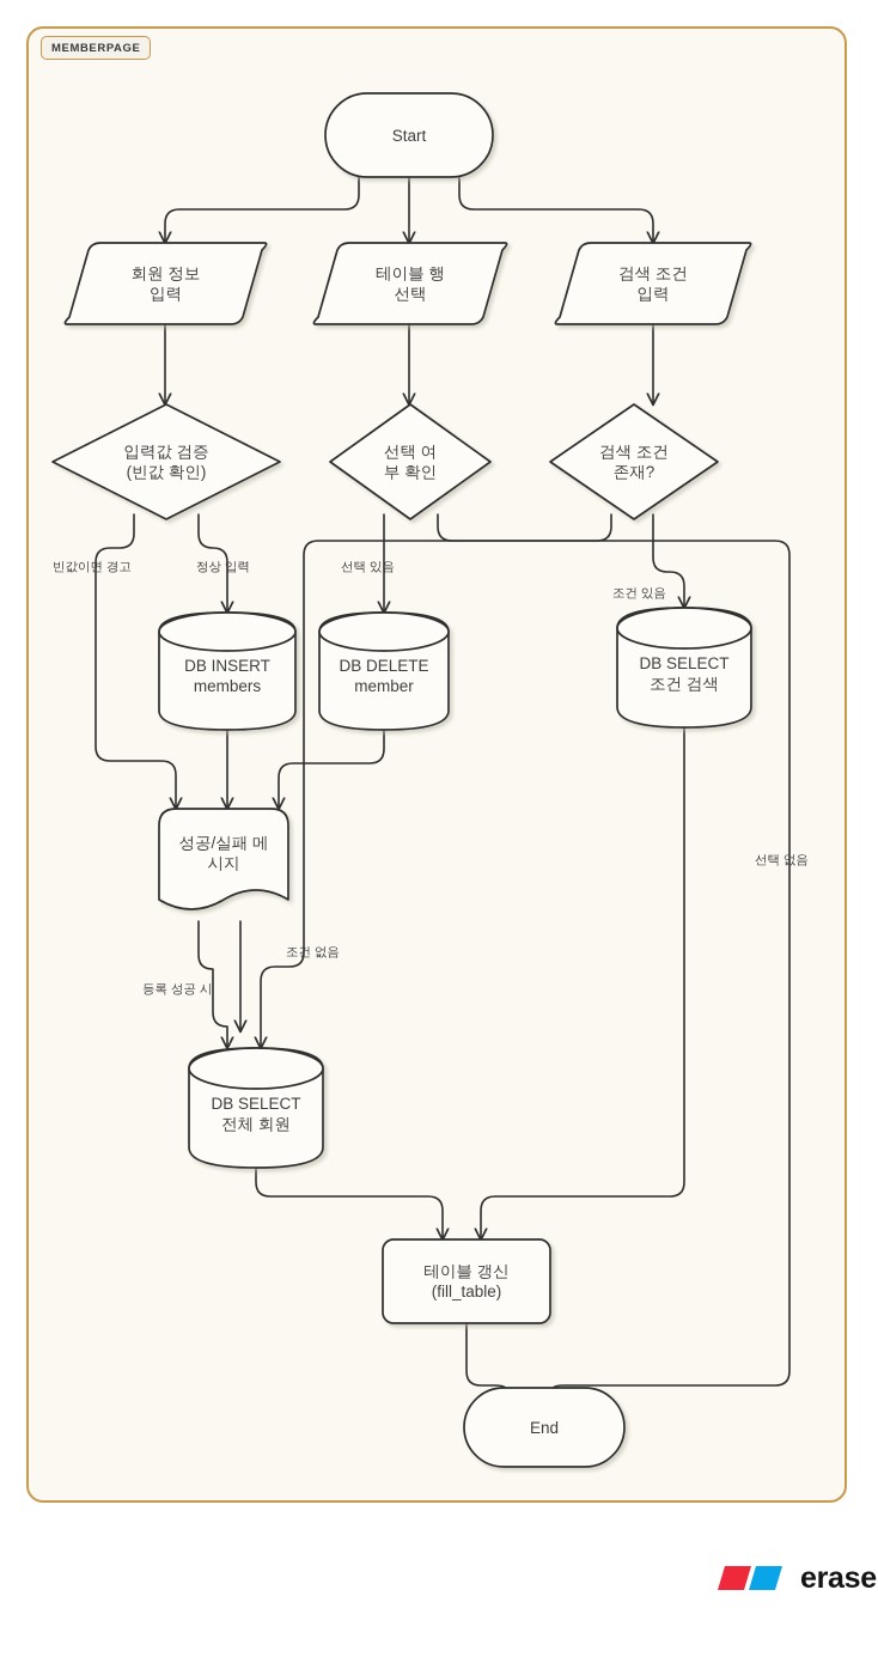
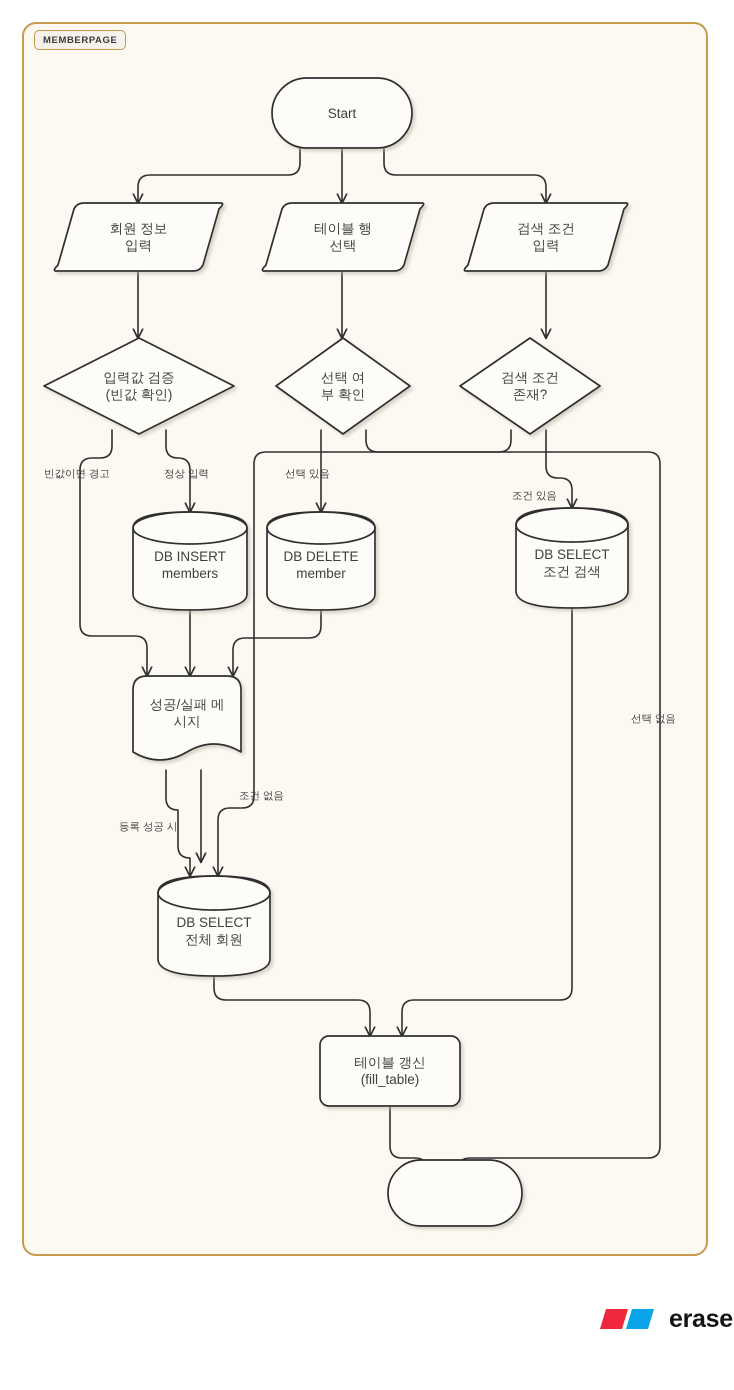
  MEMBERPAGE
  Start
  회원 정보
  입력
  테이블 행
  선택
  검색 조건
  입력
  입력값 검증
  (빈값 확인)
  선택 여
  부 확인
  검색 조건
  존재?
  DB INSERT
  members
  DB DELETE
  member
  DB SELECT
  조건 검색
  성공/실패 메
  시지
  DB SELECT
  전체 회원
  테이블 갱신
  (fill_table)
- End
  빈값이면 경고
  정상 입력
  선택 있음
  조건 있음
  선택 없음
  조건 없음
  등록 성공 시
  erase
